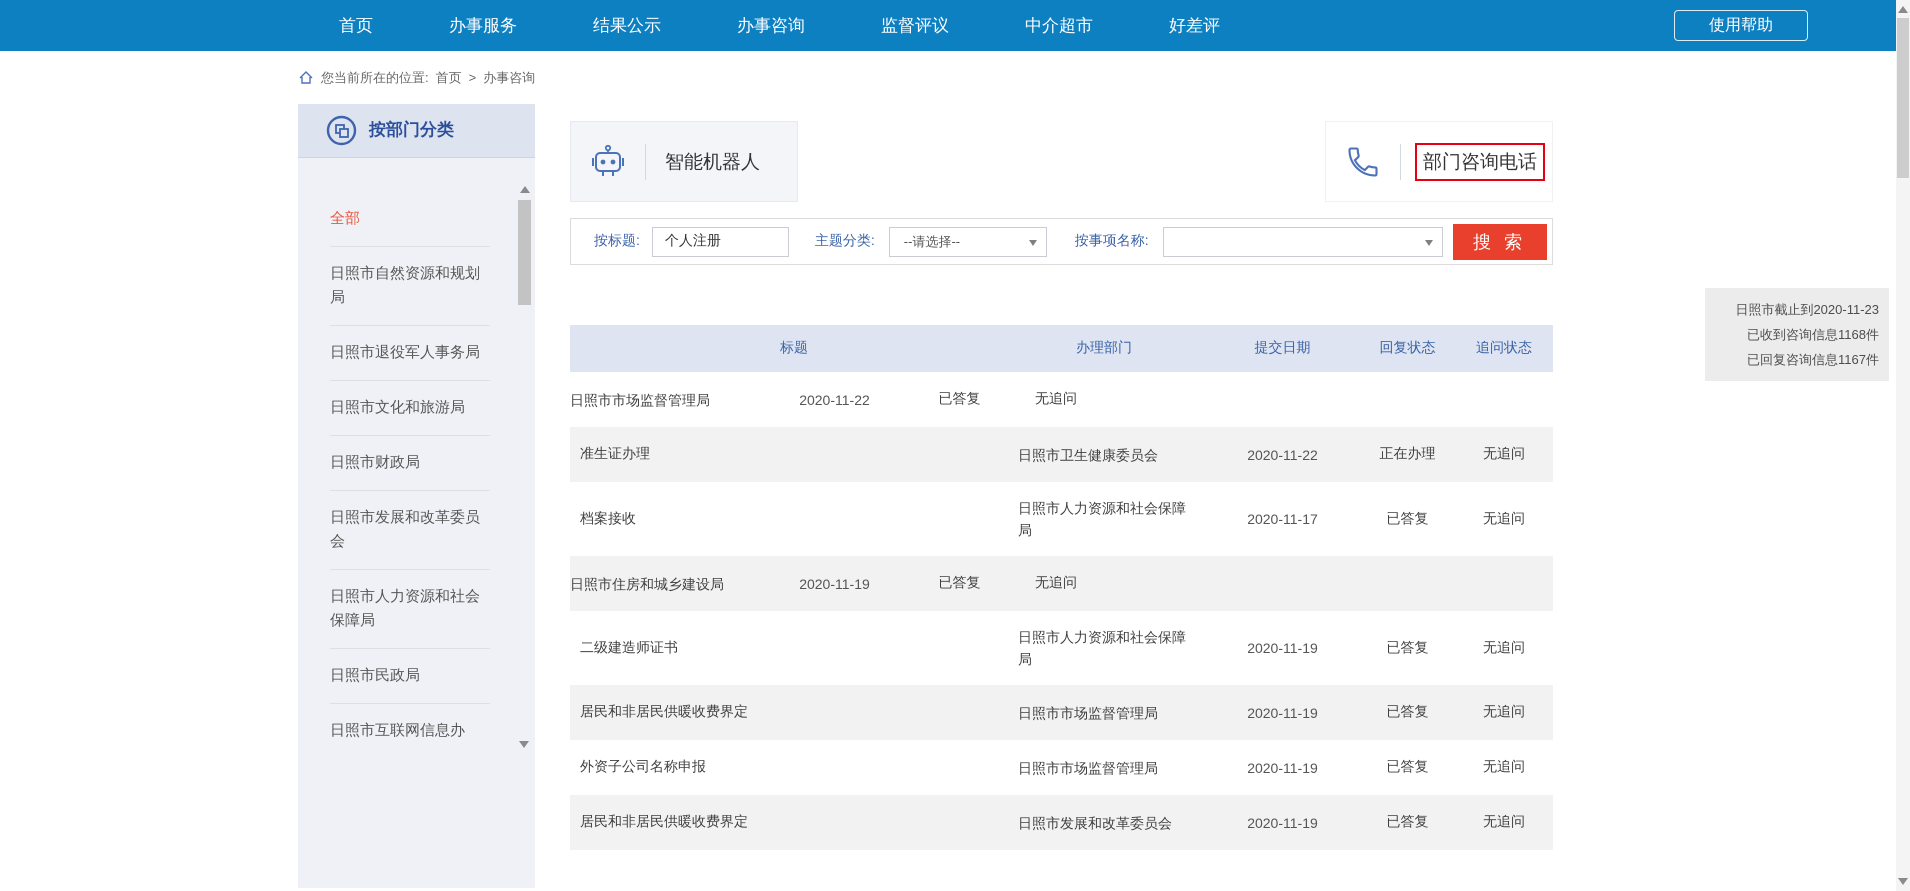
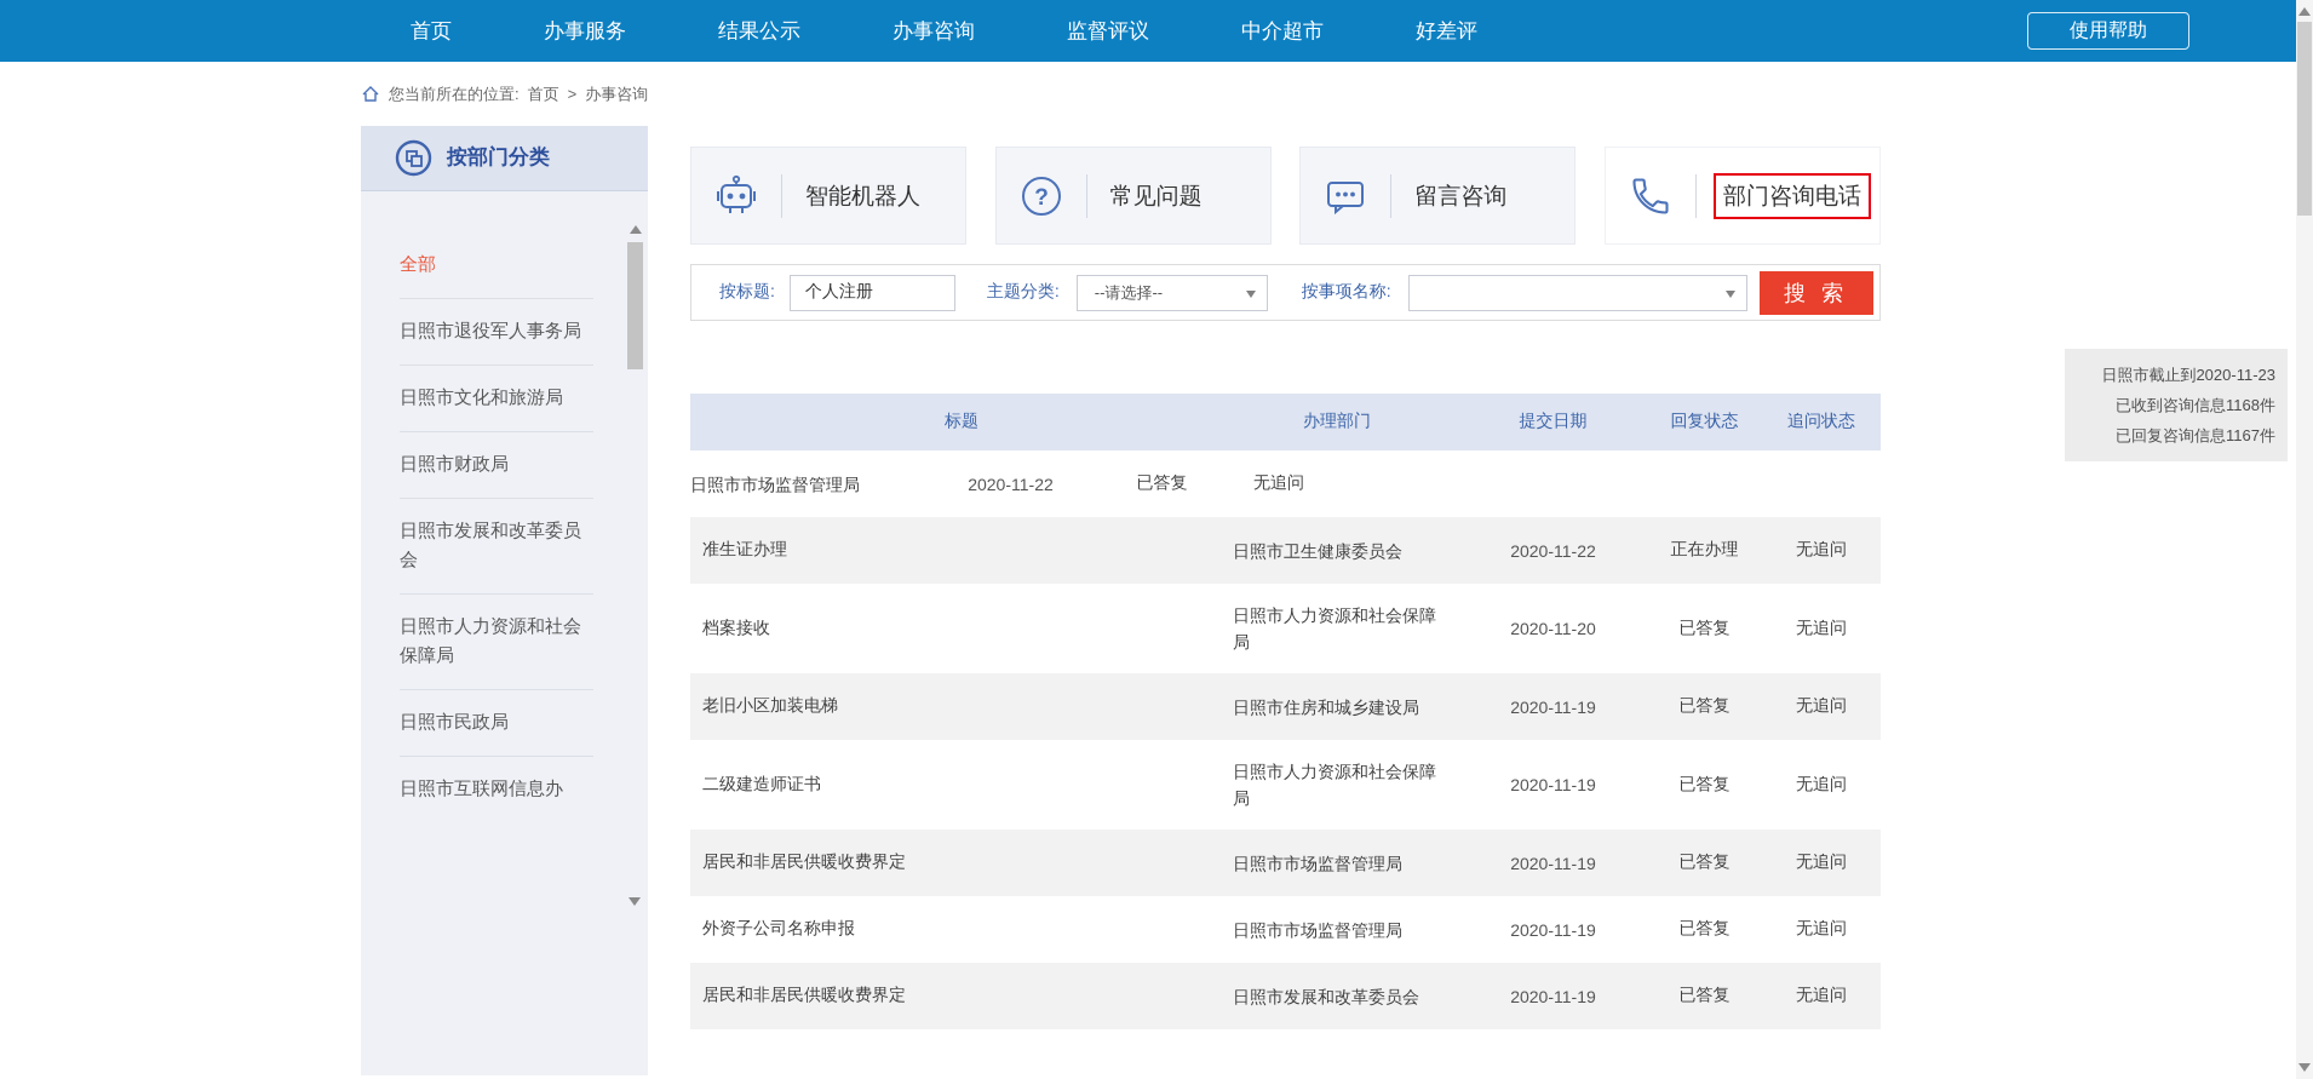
  首页
  办事服务
  结果公示
  办事咨询
  监督评议
  中介超市
  好差评
  使用帮助
  您当前所在的位置:
  首页
  >
  办事咨询
  按部门分类
  全部
- 日照市自然资源和规划局
  日照市退役军人事务局
  日照市文化和旅游局
  日照市财政局
  日照市发展和改革委员会
  日照市人力资源和社会保障局
  日照市民政局
  日照市互联网信息办
  智能机器人
+ ?
+ 常见问题
+ 留言咨询
  部门咨询电话
  按标题:
  个人注册
  主题分类:
  --请选择--
  按事项名称:
  搜 索
  标题
  办理部门
  提交日期
  回复状态
  追问状态
  日照市市场监督管理局
  2020-11-22
  已答复
  无追问
  准生证办理
  日照市卫生健康委员会
  2020-11-22
  正在办理
  无追问
  档案接收
  日照市人力资源和社会保障局
- 2020-11-17
+ 2020-11-20
  已答复
  无追问
+ 老旧小区加装电梯
  日照市住房和城乡建设局
  2020-11-19
  已答复
  无追问
  二级建造师证书
  日照市人力资源和社会保障局
  2020-11-19
  已答复
  无追问
  居民和非居民供暖收费界定
  日照市市场监督管理局
  2020-11-19
  已答复
  无追问
  外资子公司名称申报
  日照市市场监督管理局
  2020-11-19
  已答复
  无追问
  居民和非居民供暖收费界定
  日照市发展和改革委员会
  2020-11-19
  已答复
  无追问
  日照市截止到2020-11-23
  已收到咨询信息1168件
  已回复咨询信息1167件
